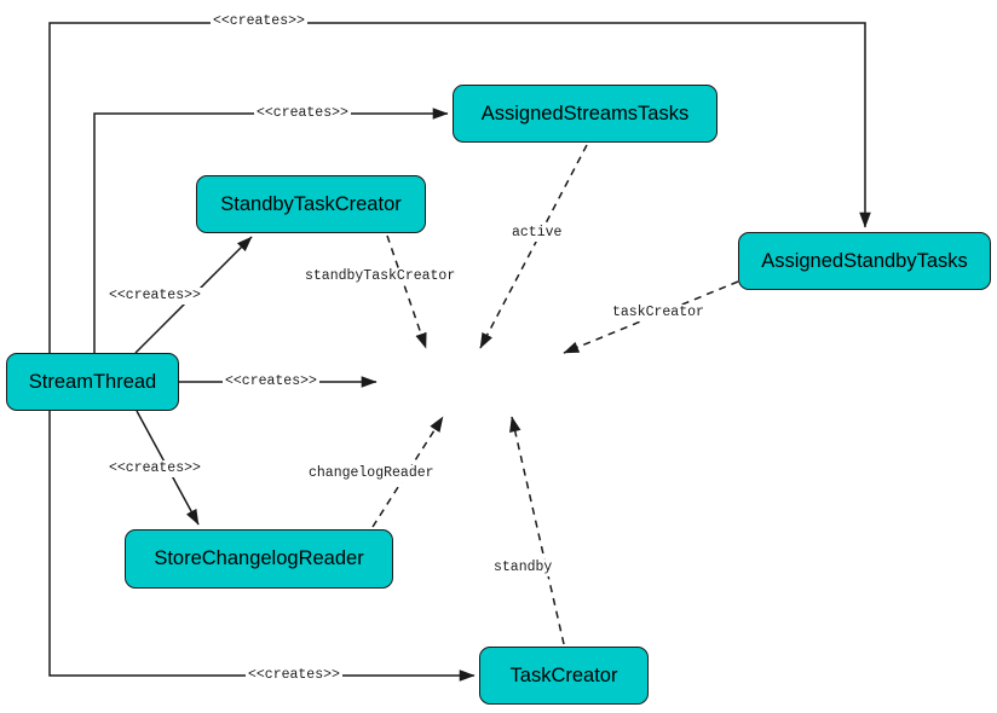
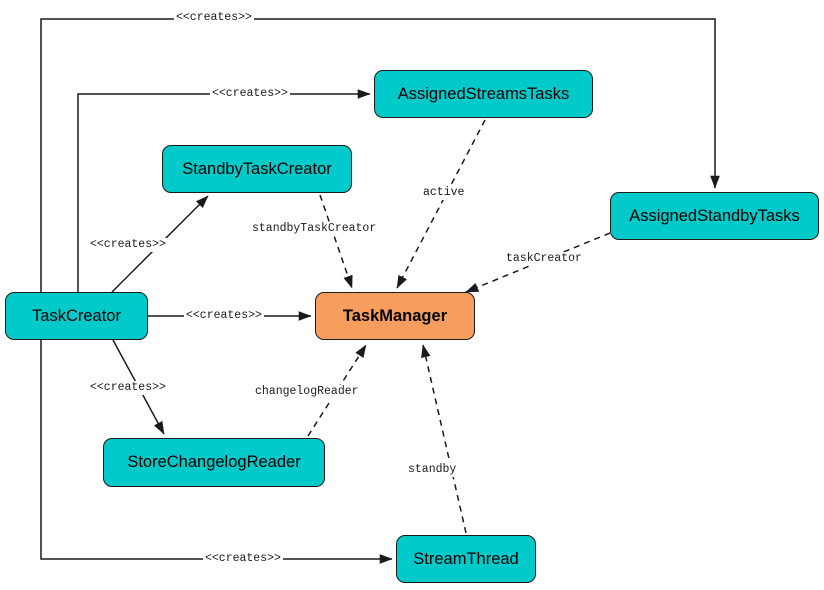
- StreamThread
+ TaskCreator
  StandbyTaskCreator
  AssignedStreamsTasks
  AssignedStandbyTasks
+ TaskManager
  StoreChangelogReader
- TaskCreator
+ StreamThread
  <<creates>>
  <<creates>>
  <<creates>>
  <<creates>>
  <<creates>>
  <<creates>>
  standbyTaskCreator
  active
  taskCreator
  changelogReader
  standby
